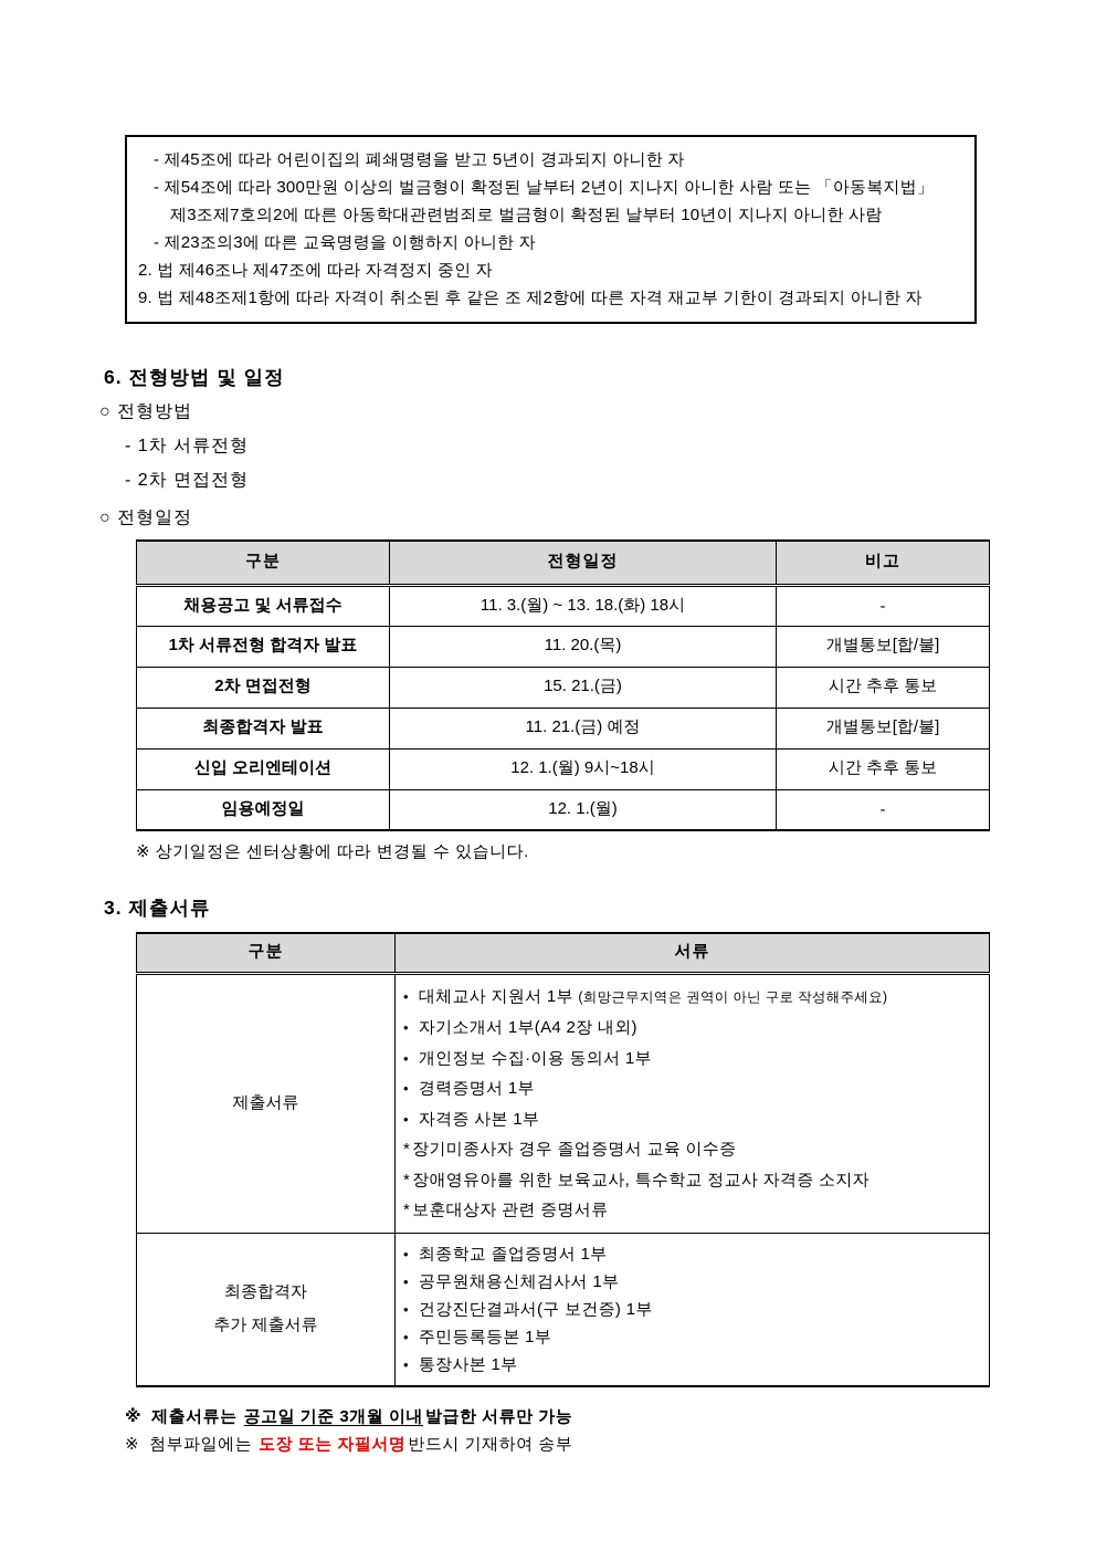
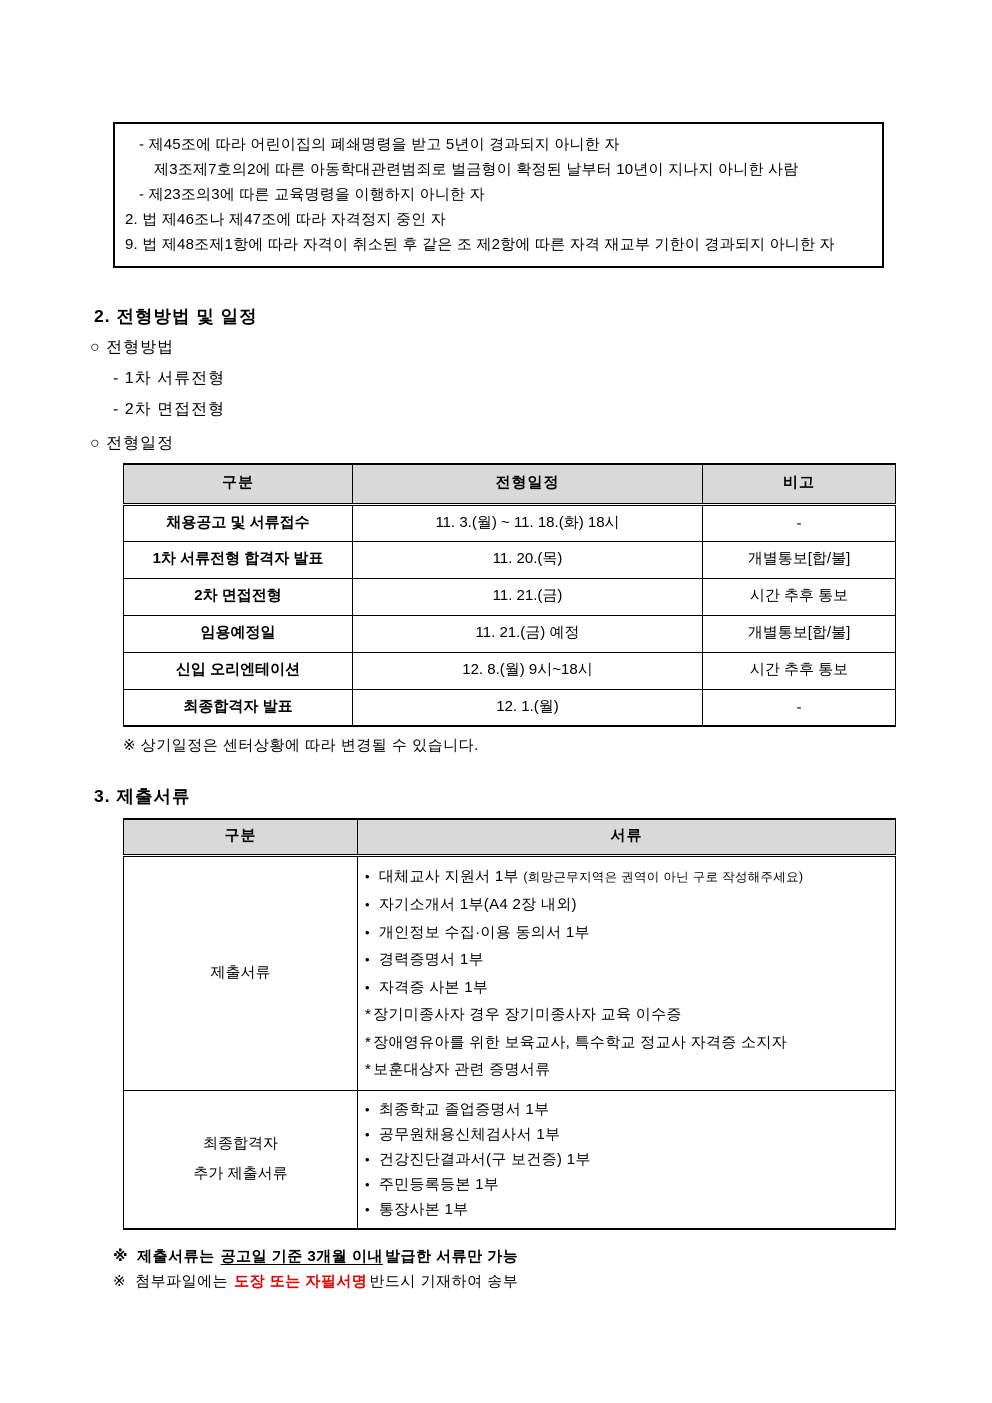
  - 제45조에 따라 어린이집의 폐쇄명령을 받고 5년이 경과되지 아니한 자
- - 제54조에 따라 300만원 이상의 벌금형이 확정된 날부터 2년이 지나지 아니한 사람 또는 「아동복지법」
  제3조제7호의2에 따른 아동학대관련범죄로 벌금형이 확정된 날부터 10년이 지나지 아니한 사람
  - 제23조의3에 따른 교육명령을 이행하지 아니한 자
  2. 법 제46조나 제47조에 따라 자격정지 중인 자
  9. 법 제48조제1항에 따라 자격이 취소된 후 같은 조 제2항에 따른 자격 재교부 기한이 경과되지 아니한 자
- 6. 전형방법 및 일정
+ 2. 전형방법 및 일정
  ○ 전형방법
  - 1차 서류전형
  - 2차 면접전형
  ○ 전형일정
  구분	전형일정	비고
- 채용공고 및 서류접수	11. 3.(월) ~ 13. 18.(화) 18시	-
+ 채용공고 및 서류접수	11. 3.(월) ~ 11. 18.(화) 18시	-
  1차 서류전형 합격자 발표	11. 20.(목)	개별통보[합/불]
- 2차 면접전형	15. 21.(금)	시간 추후 통보
+ 2차 면접전형	11. 21.(금)	시간 추후 통보
- 최종합격자 발표	11. 21.(금) 예정	개별통보[합/불]
+ 임용예정일	11. 21.(금) 예정	개별통보[합/불]
- 신입 오리엔테이션	12. 1.(월) 9시~18시	시간 추후 통보
+ 신입 오리엔테이션	12. 8.(월) 9시~18시	시간 추후 통보
- 임용예정일	12. 1.(월)	-
+ 최종합격자 발표	12. 1.(월)	-
  ※ 상기일정은 센터상황에 따라 변경될 수 있습니다.
  3. 제출서류
  구분	서류
- 제출서류	• 대체교사 지원서 1부 (희망근무지역은 권역이 아닌 구로 작성해주세요) • 자기소개서 1부(A4 2장 내외) • 개인정보 수집·이용 동의서 1부 • 경력증명서 1부 • 자격증 사본 1부 *장기미종사자 경우 졸업증명서 교육 이수증 *장애영유아를 위한 보육교사, 특수학교 정교사 자격증 소지자 *보훈대상자 관련 증명서류
+ 제출서류	• 대체교사 지원서 1부 (희망근무지역은 권역이 아닌 구로 작성해주세요) • 자기소개서 1부(A4 2장 내외) • 개인정보 수집·이용 동의서 1부 • 경력증명서 1부 • 자격증 사본 1부 *장기미종사자 경우 장기미종사자 교육 이수증 *장애영유아를 위한 보육교사, 특수학교 정교사 자격증 소지자 *보훈대상자 관련 증명서류
  최종합격자 추가 제출서류	• 최종학교 졸업증명서 1부 • 공무원채용신체검사서 1부 • 건강진단결과서(구 보건증) 1부 • 주민등록등본 1부 • 통장사본 1부
  ※ 제출서류는 공고일 기준 3개월 이내발급한 서류만 가능
  ※ 첨부파일에는 도장 또는 자필서명반드시 기재하여 송부
